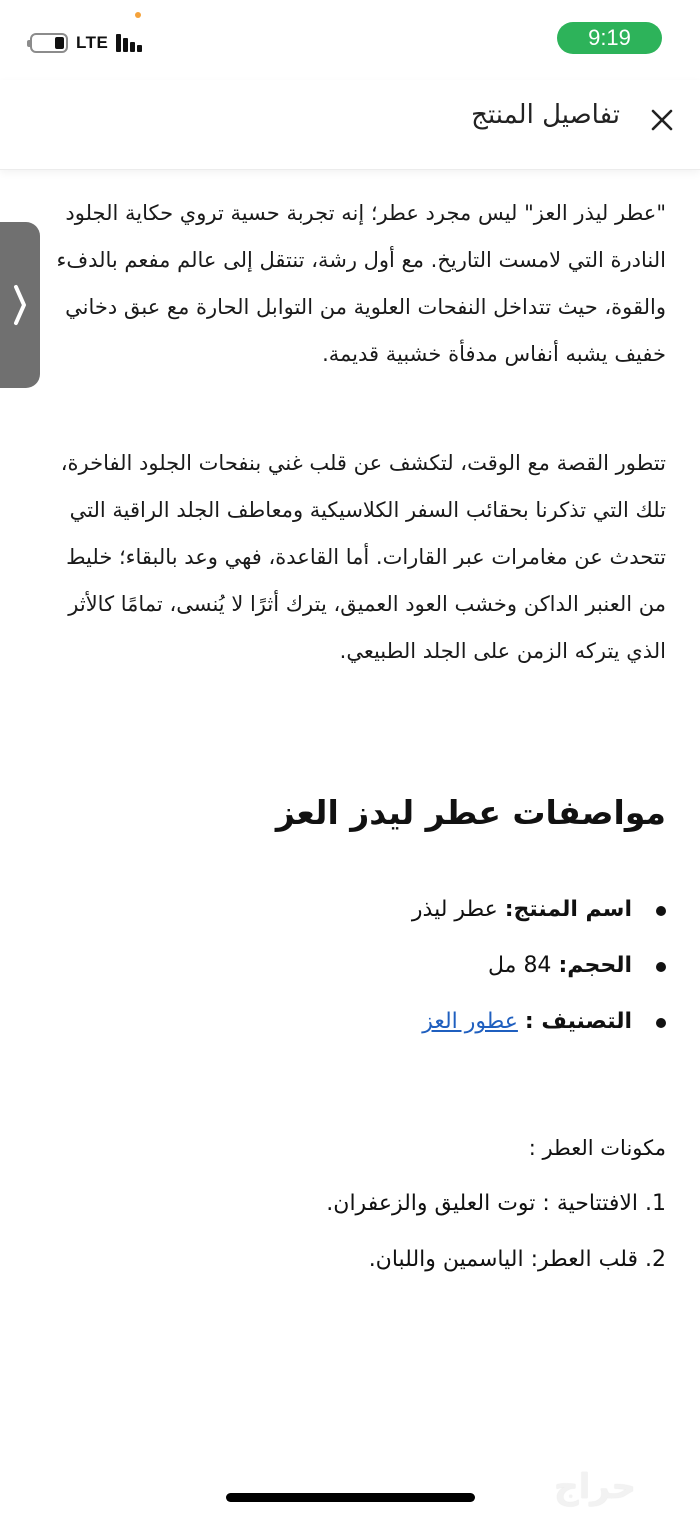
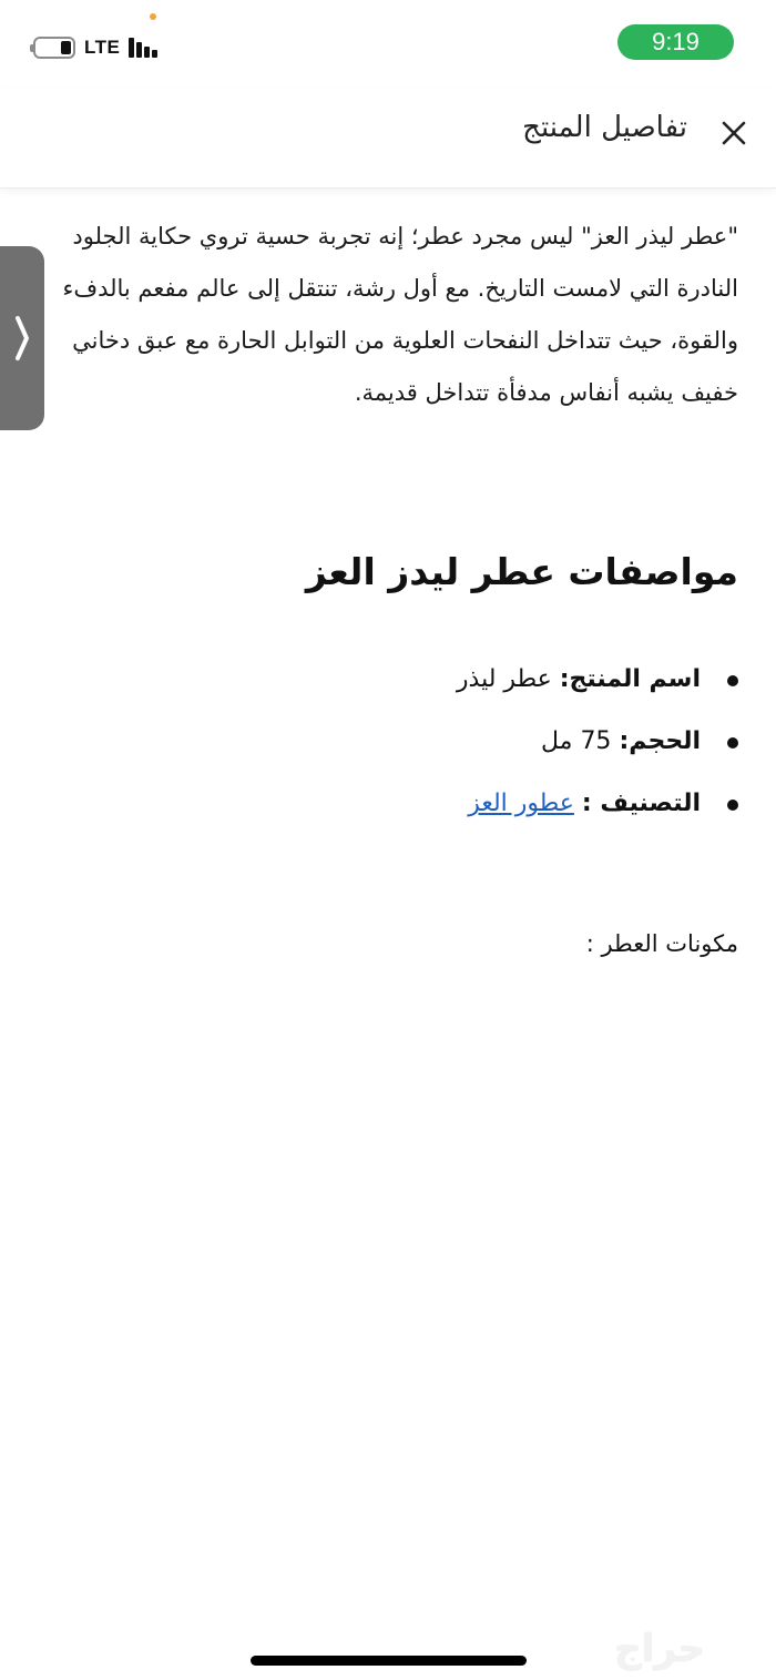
  LTE
  9:19
  تفاصيل المنتج
- "عطر ليذر العز" ليس مجرد عطر؛ إنه تجربة حسية تروي حكاية الجلود النادرة التي لامست التاريخ. مع أول رشة، تنتقل إلى عالم مفعم بالدفء والقوة، حيث تتداخل النفحات العلوية من التوابل الحارة مع عبق دخاني خفيف يشبه أنفاس مدفأة خشبية قديمة.
+ "عطر ليذر العز" ليس مجرد عطر؛ إنه تجربة حسية تروي حكاية الجلود النادرة التي لامست التاريخ. مع أول رشة، تنتقل إلى عالم مفعم بالدفء والقوة، حيث تتداخل النفحات العلوية من التوابل الحارة مع عبق دخاني خفيف يشبه أنفاس مدفأة تتداخل قديمة.
- تتطور القصة مع الوقت، لتكشف عن قلب غني بنفحات الجلود الفاخرة، تلك التي تذكرنا بحقائب السفر الكلاسيكية ومعاطف الجلد الراقية التي تتحدث عن مغامرات عبر القارات. أما القاعدة، فهي وعد بالبقاء؛ خليط من العنبر الداكن وخشب العود العميق، يترك أثرًا لا يُنسى، تمامًا كالأثر الذي يتركه الزمن على الجلد الطبيعي.
  مواصفات عطر ليدز العز
  اسم المنتج: عطر ليذر
- الحجم: 84 مل
+ الحجم: 75 مل
  التصنيف : عطور العز
  مكونات العطر :
- 1. الافتتاحية : توت العليق والزعفران.
- 2. قلب العطر: الياسمين واللبان.
